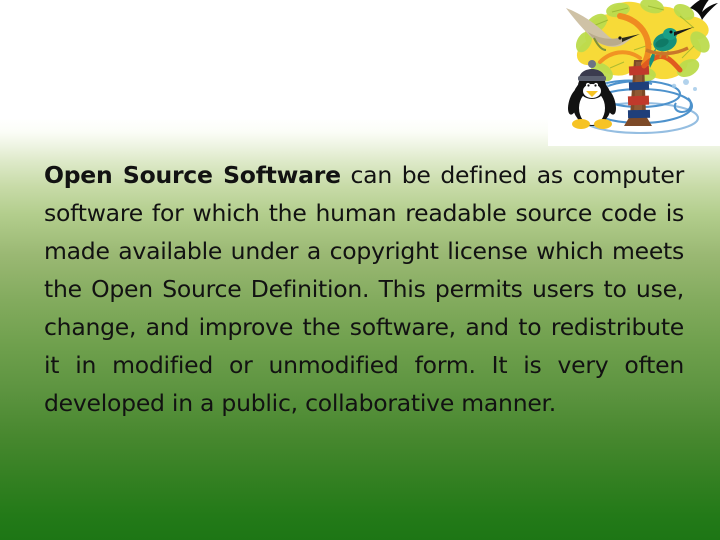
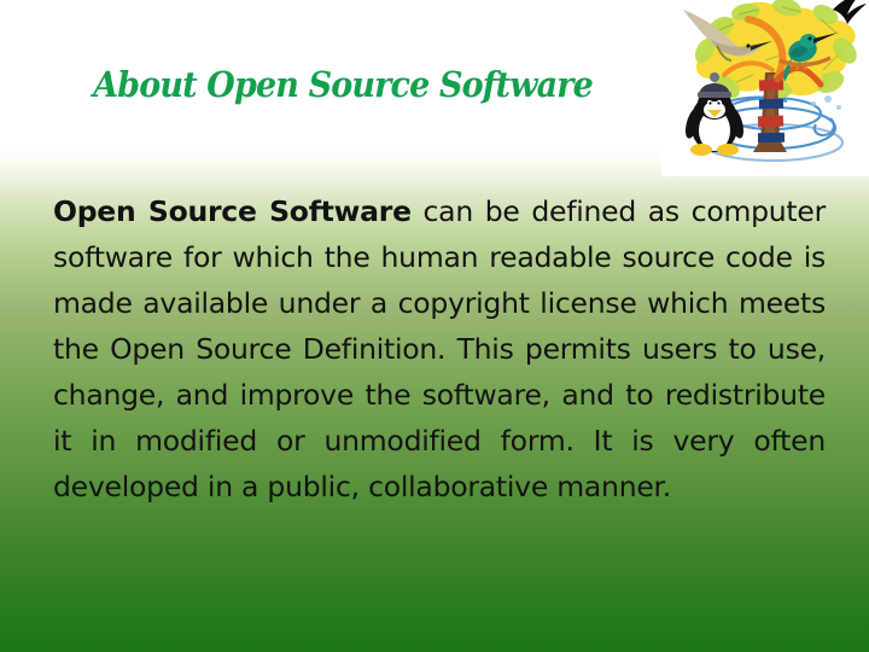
+ About Open Source Software
  Open Source Software can be defined as computer software for which the human readable source code is made available under a copyright license which meets the Open Source Definition. This permits users to use, change, and improve the software, and to redistribute it in modified or unmodified form. It is very often developed in a public, collaborative manner.
